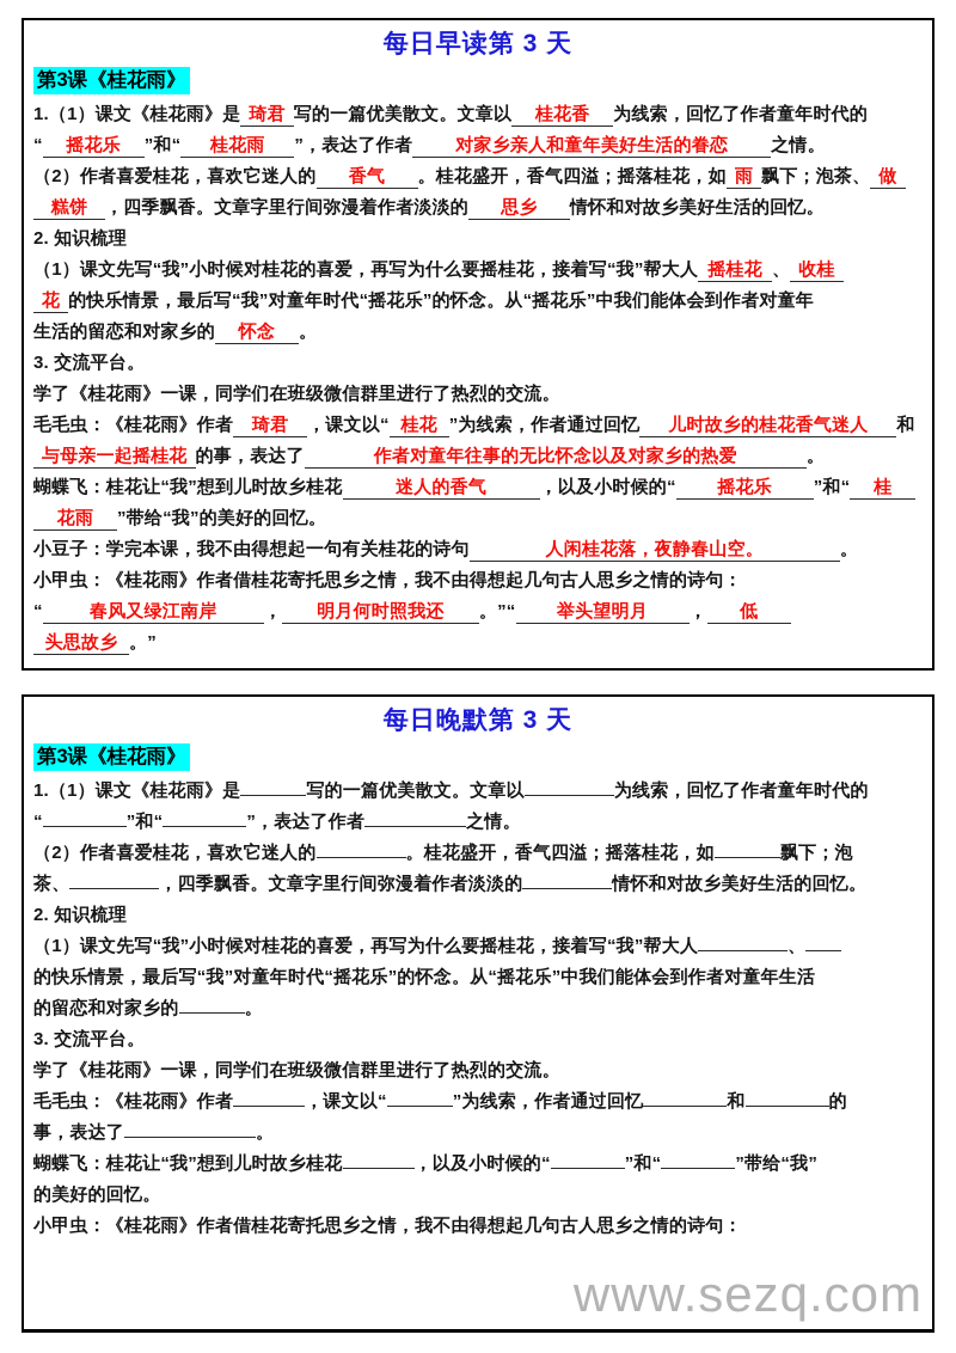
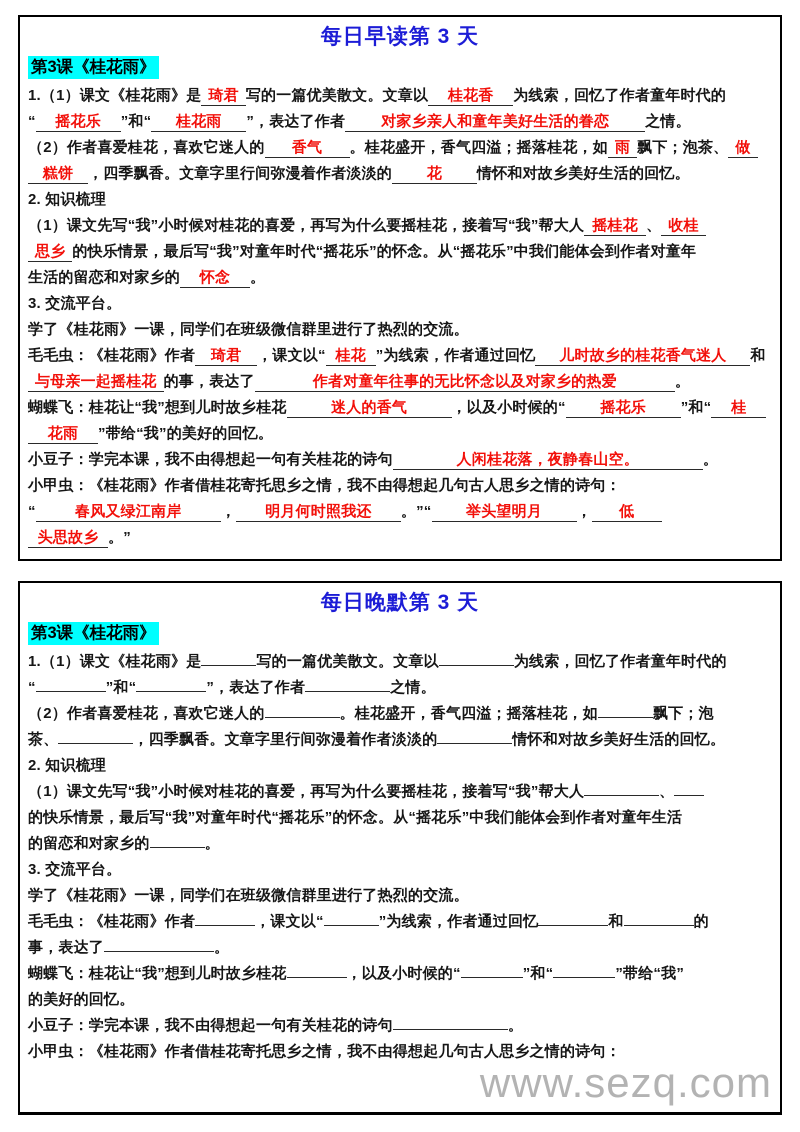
  每日早读第 3 天
  第3课《桂花雨》
  1.（1）课文《桂花雨》是 琦君 写的一篇优美散文。文章以 桂花香 为线索，回忆了作者童年时代的
  “ 摇花乐 ”和“ 桂花雨 ”，表达了作者 对家乡亲人和童年美好生活的眷恋 之情。
  （2）作者喜爱桂花，喜欢它迷人的 香气 。桂花盛开，香气四溢；摇落桂花，如 雨 飘下；泡茶、 做
- 糕饼 ，四季飘香。文章字里行间弥漫着作者淡淡的 思乡 情怀和对故乡美好生活的回忆。
+ 糕饼 ，四季飘香。文章字里行间弥漫着作者淡淡的 花 情怀和对故乡美好生活的回忆。
  2. 知识梳理
  （1）课文先写“我”小时候对桂花的喜爱，再写为什么要摇桂花，接着写“我”帮大人 摇桂花 、 收桂
- 花 的快乐情景，最后写“我”对童年时代“摇花乐”的怀念。从“摇花乐”中我们能体会到作者对童年
+ 思乡 的快乐情景，最后写“我”对童年时代“摇花乐”的怀念。从“摇花乐”中我们能体会到作者对童年
  生活的留恋和对家乡的 怀念 。
  3. 交流平台。
  学了《桂花雨》一课，同学们在班级微信群里进行了热烈的交流。
  毛毛虫：《桂花雨》作者 琦君 ，课文以“ 桂花 ”为线索，作者通过回忆 儿时故乡的桂花香气迷人 和
  与母亲一起摇桂花 的事，表达了 作者对童年往事的无比怀念以及对家乡的热爱 。
  蝴蝶飞：桂花让“我”想到儿时故乡桂花 迷人的香气 ，以及小时候的“ 摇花乐 ”和“ 桂
  花雨 ”带给“我”的美好的回忆。
  小豆子：学完本课，我不由得想起一句有关桂花的诗句 人闲桂花落，夜静春山空。 。
  小甲虫：《桂花雨》作者借桂花寄托思乡之情，我不由得想起几句古人思乡之情的诗句：
  “ 春风又绿江南岸 ， 明月何时照我还 。”“ 举头望明月 ， 低
  头思故乡 。”
  每日晚默第 3 天
  第3课《桂花雨》
  1.（1）课文《桂花雨》是 写的一篇优美散文。文章以 为线索，回忆了作者童年时代的
  “ ”和“ ”，表达了作者 之情。
  （2）作者喜爱桂花，喜欢它迷人的 。桂花盛开，香气四溢；摇落桂花，如 飘下；泡
  茶、 ，四季飘香。文章字里行间弥漫着作者淡淡的 情怀和对故乡美好生活的回忆。
  2. 知识梳理
  （1）课文先写“我”小时候对桂花的喜爱，再写为什么要摇桂花，接着写“我”帮大人 、
  的快乐情景，最后写“我”对童年时代“摇花乐”的怀念。从“摇花乐”中我们能体会到作者对童年生活
  的留恋和对家乡的 。
  3. 交流平台。
  学了《桂花雨》一课，同学们在班级微信群里进行了热烈的交流。
  毛毛虫：《桂花雨》作者 ，课文以“ ”为线索，作者通过回忆 和 的
  事，表达了 。
  蝴蝶飞：桂花让“我”想到儿时故乡桂花 ，以及小时候的“ ”和“ ”带给“我”
  的美好的回忆。
+ 小豆子：学完本课，我不由得想起一句有关桂花的诗句 。
  小甲虫：《桂花雨》作者借桂花寄托思乡之情，我不由得想起几句古人思乡之情的诗句：
  www.sezq.com
